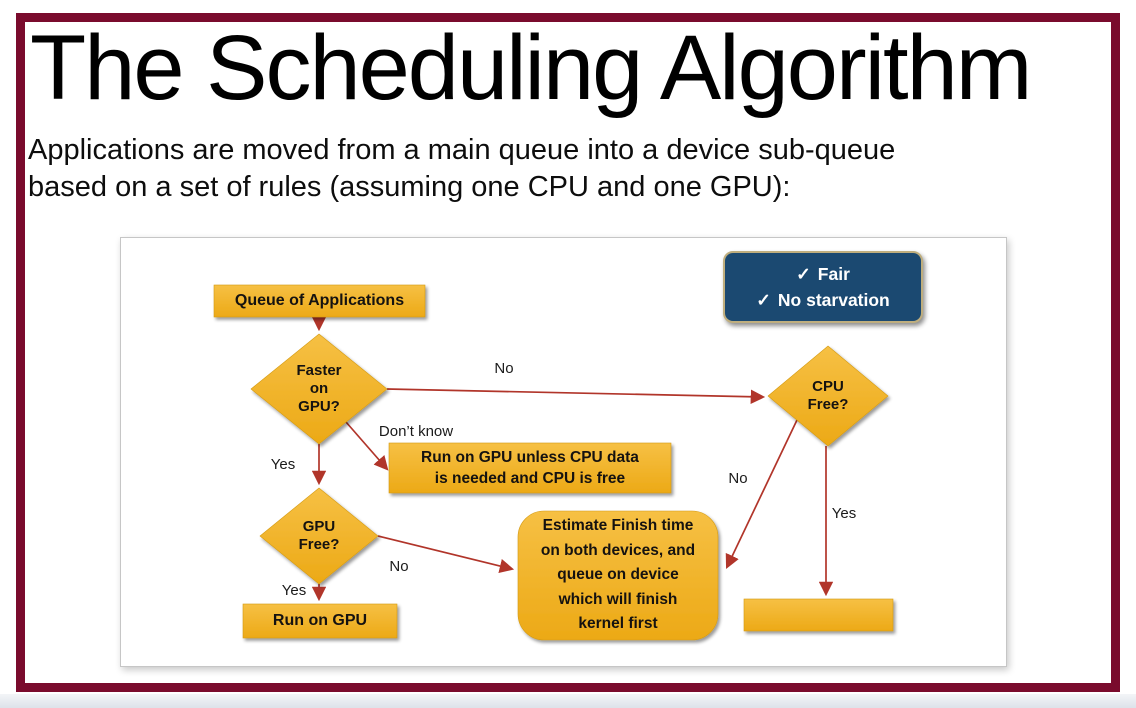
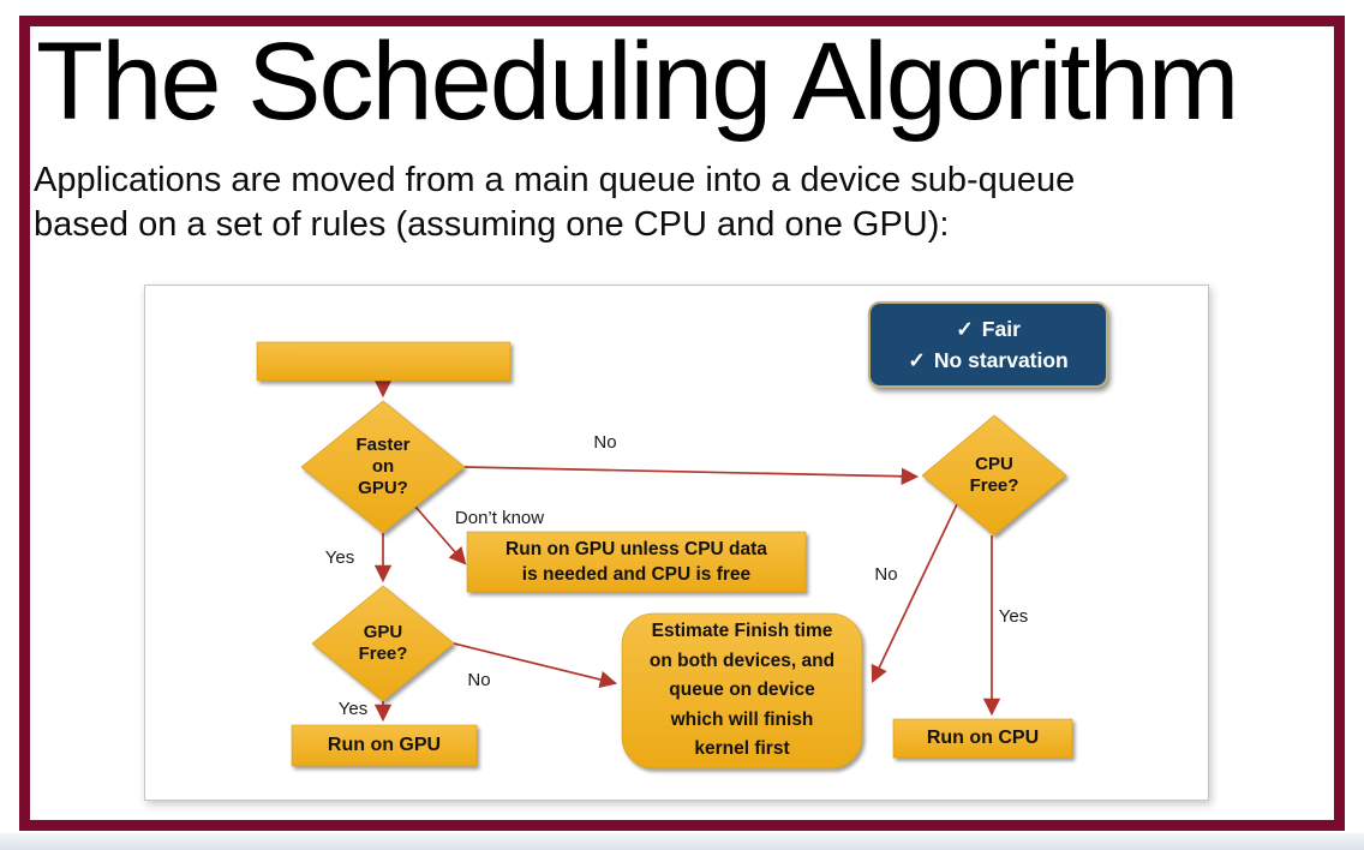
  The Scheduling Algorithm
  Applications are moved from a main queue into a device sub-queue
  based on a set of rules (assuming one CPU and one GPU):
- Queue of Applications
  Faster
  on
  GPU?
  CPU
  Free?
  GPU
  Free?
  Run on GPU unless CPU data
  is needed and CPU is free
  Estimate Finish time
  on both devices, and
  queue on device
  which will finish
  kernel first
  Run on GPU
+ Run on CPU
  No
  Don’t know
  Yes
  No
  Yes
  No
  Yes
  ✓
  Fair
  ✓
  No starvation
